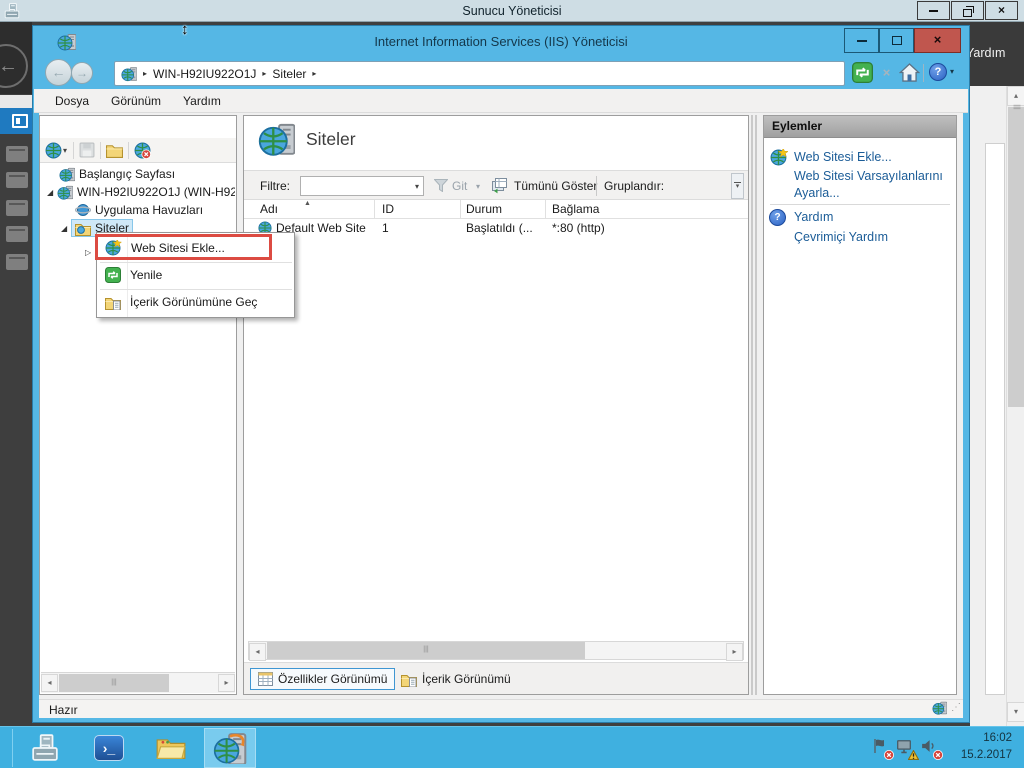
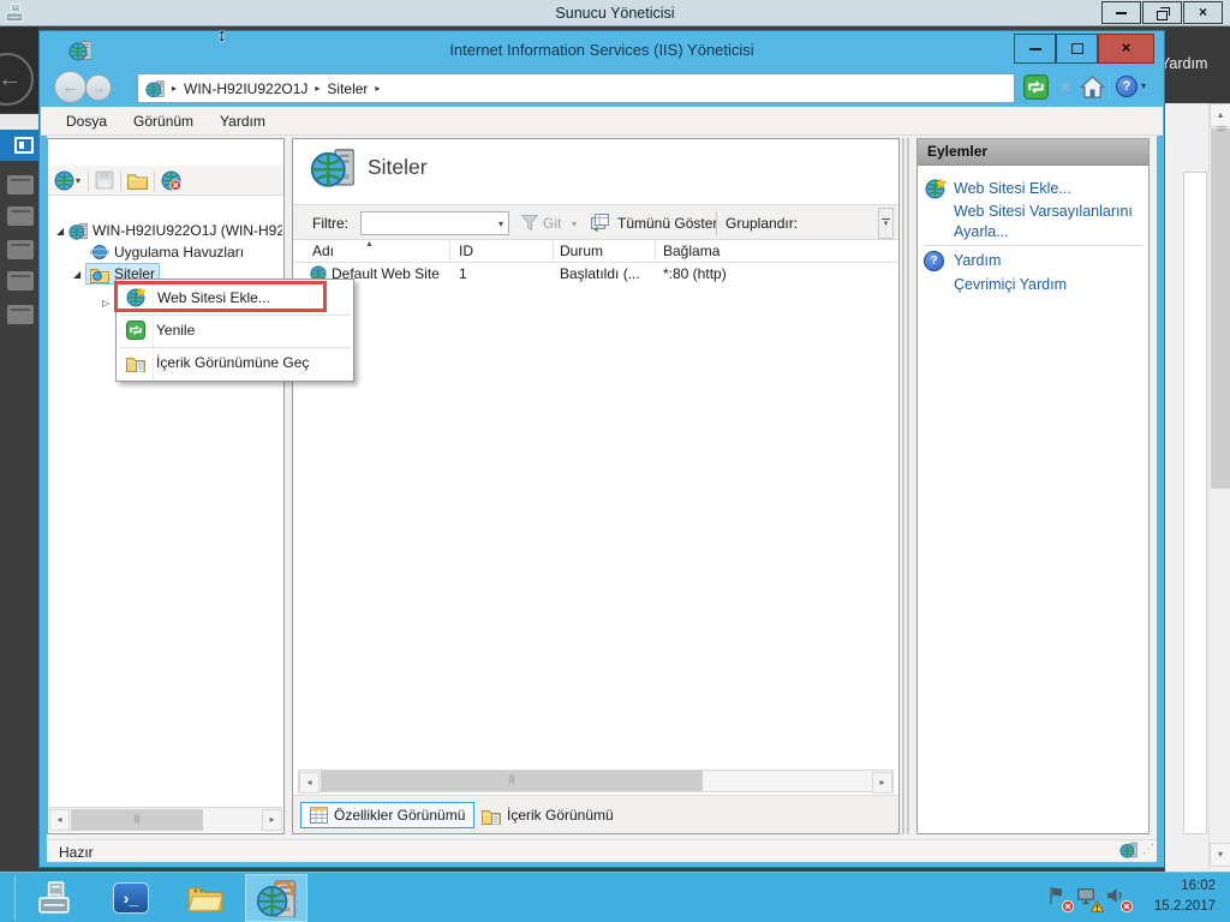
  Sunucu Yöneticisi
  ×
  ←
  ardım
  ▴
  ▾
  Internet Information Services (IIS) Yöneticisi
  ×
  ←
  →
  ▸
  WIN-H92IU922O1J
  ▸
  Siteler
  ▸
  ×
  ?
  ▾
  Dosya
  Görünüm
  Yardım
  ▾
- Başlangıç Sayfası
  ◢
  WIN-H92IU922O1J (WIN-H92
  Uygulama Havuzları
  ◢
  Siteler
  ▷
  ◂
  ▸
  Siteler
  Filtre:
  ▾
  Git
  ▾
  Tümünü Göste
  Gruplandır:
  Adı
  ID
  Durum
  Bağlama
  Default Web Site
  1
  Başlatıldı (...
  *:80 (http)
  ◂
  ▸
  Özellikler Görünümü
  İçerik Görünümü
  Eylemler
  Web Sitesi Ekle...
  Web Sitesi Varsayılanlarını Ayarla...
  ?
  Yardım
  Çevrimiçi Yardım
  Hazır
  ⋰
  Web Sitesi Ekle...
  Yenile
  İçerik Görünümüne Geç
  ↕
  ›_
  16:02
  15.2.2017
